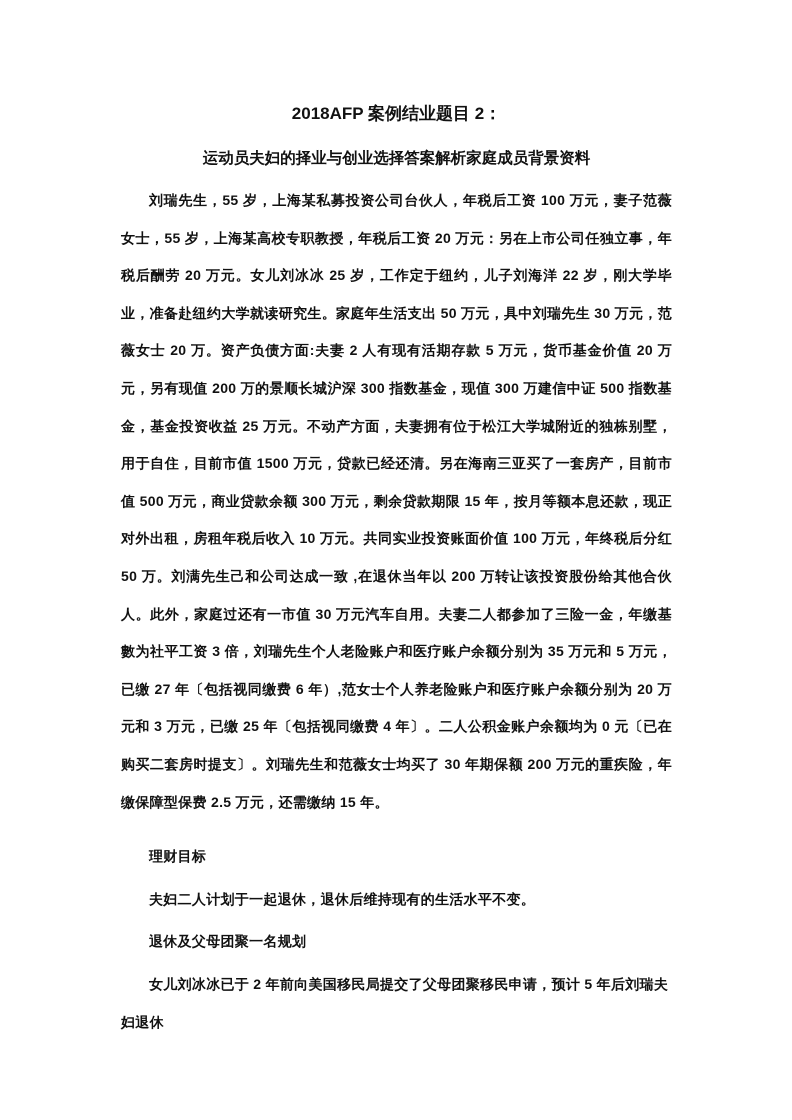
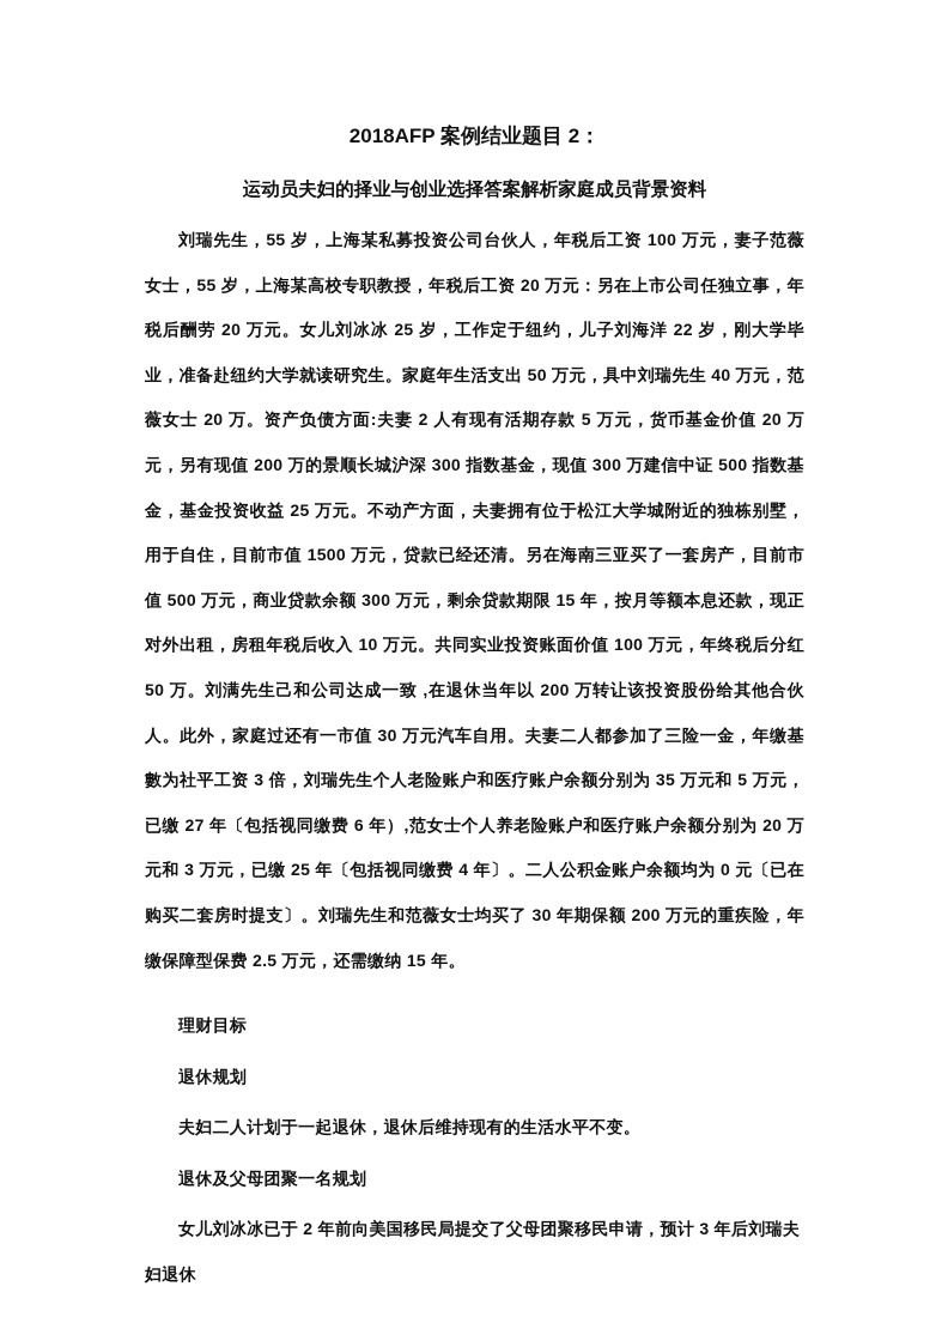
  2018AFP 案例结业题目 2：
  运动员夫妇的择业与创业选择答案解析家庭成员背景资料
- 刘瑞先生，55 岁，上海某私募投资公司台伙人，年税后工资 100 万元，妻子范薇女士，55 岁，上海某高校专职教授，年税后工资 20 万元：另在上市公司任独立事，年税后酬劳 20 万元。女儿刘冰冰 25 岁，工作定于纽约，儿子刘海洋 22 岁，刚大学毕业，准备赴纽约大学就读研究生。家庭年生活支出 50 万元，具中刘瑞先生 30 万元，范薇女士 20 万。资产负债方面:夫妻 2 人有现有活期存款 5 万元，货币基金价值 20 万元，另有现值 200 万的景顺长城沪深 300 指数基金，现值 300 万建信中证 500 指数基金，基金投资收益 25 万元。不动产方面，夫妻拥有位于松江大学城附近的独栋别墅，用于自住，目前市值 1500 万元，贷款已经还清。另在海南三亚买了一套房产，目前市值 500 万元，商业贷款余额 300 万元，剩余贷款期限 15 年，按月等额本息还款，现正对外出租，房租年税后收入 10 万元。共同实业投资账面价值 100 万元，年终税后分红 50 万。刘满先生己和公司达成一致 ,在退休当年以 200 万转让该投资股份给其他合伙人。此外，家庭过还有一市值 30 万元汽车自用。夫妻二人都参加了三险一金，年缴基數为社平工资 3 倍，刘瑞先生个人老险账户和医疗账户余额分别为 35 万元和 5 万元，已缴 27 年〔包括视同缴费 6 年）,范女士个人养老险账户和医疗账户余额分别为 20 万元和 3 万元，已缴 25 年〔包括视同缴费 4 年〕。二人公积金账户余额均为 0 元〔已在购买二套房时提支〕。刘瑞先生和范薇女士均买了 30 年期保额 200 万元的重疾险，年缴保障型保费 2.5 万元，还需缴纳 15 年。
+ 刘瑞先生，55 岁，上海某私募投资公司台伙人，年税后工资 100 万元，妻子范薇女士，55 岁，上海某高校专职教授，年税后工资 20 万元：另在上市公司任独立事，年税后酬劳 20 万元。女儿刘冰冰 25 岁，工作定于纽约，儿子刘海洋 22 岁，刚大学毕业，准备赴纽约大学就读研究生。家庭年生活支出 50 万元，具中刘瑞先生 40 万元，范薇女士 20 万。资产负债方面:夫妻 2 人有现有活期存款 5 万元，货币基金价值 20 万元，另有现值 200 万的景顺长城沪深 300 指数基金，现值 300 万建信中证 500 指数基金，基金投资收益 25 万元。不动产方面，夫妻拥有位于松江大学城附近的独栋别墅，用于自住，目前市值 1500 万元，贷款已经还清。另在海南三亚买了一套房产，目前市值 500 万元，商业贷款余额 300 万元，剩余贷款期限 15 年，按月等额本息还款，现正对外出租，房租年税后收入 10 万元。共同实业投资账面价值 100 万元，年终税后分红 50 万。刘满先生己和公司达成一致 ,在退休当年以 200 万转让该投资股份给其他合伙人。此外，家庭过还有一市值 30 万元汽车自用。夫妻二人都参加了三险一金，年缴基數为社平工资 3 倍，刘瑞先生个人老险账户和医疗账户余额分别为 35 万元和 5 万元，已缴 27 年〔包括视同缴费 6 年）,范女士个人养老险账户和医疗账户余额分别为 20 万元和 3 万元，已缴 25 年〔包括视同缴费 4 年〕。二人公积金账户余额均为 0 元〔已在购买二套房时提支〕。刘瑞先生和范薇女士均买了 30 年期保额 200 万元的重疾险，年缴保障型保费 2.5 万元，还需缴纳 15 年。
  理财目标
+ 退休规划
  夫妇二人计划于一起退休，退休后维持现有的生活水平不变。
  退休及父母团聚一名规划
- 女儿刘冰冰已于 2 年前向美国移民局提交了父母团聚移民申请，预计 5 年后刘瑞夫妇退休
+ 女儿刘冰冰已于 2 年前向美国移民局提交了父母团聚移民申请，预计 3 年后刘瑞夫妇退休
